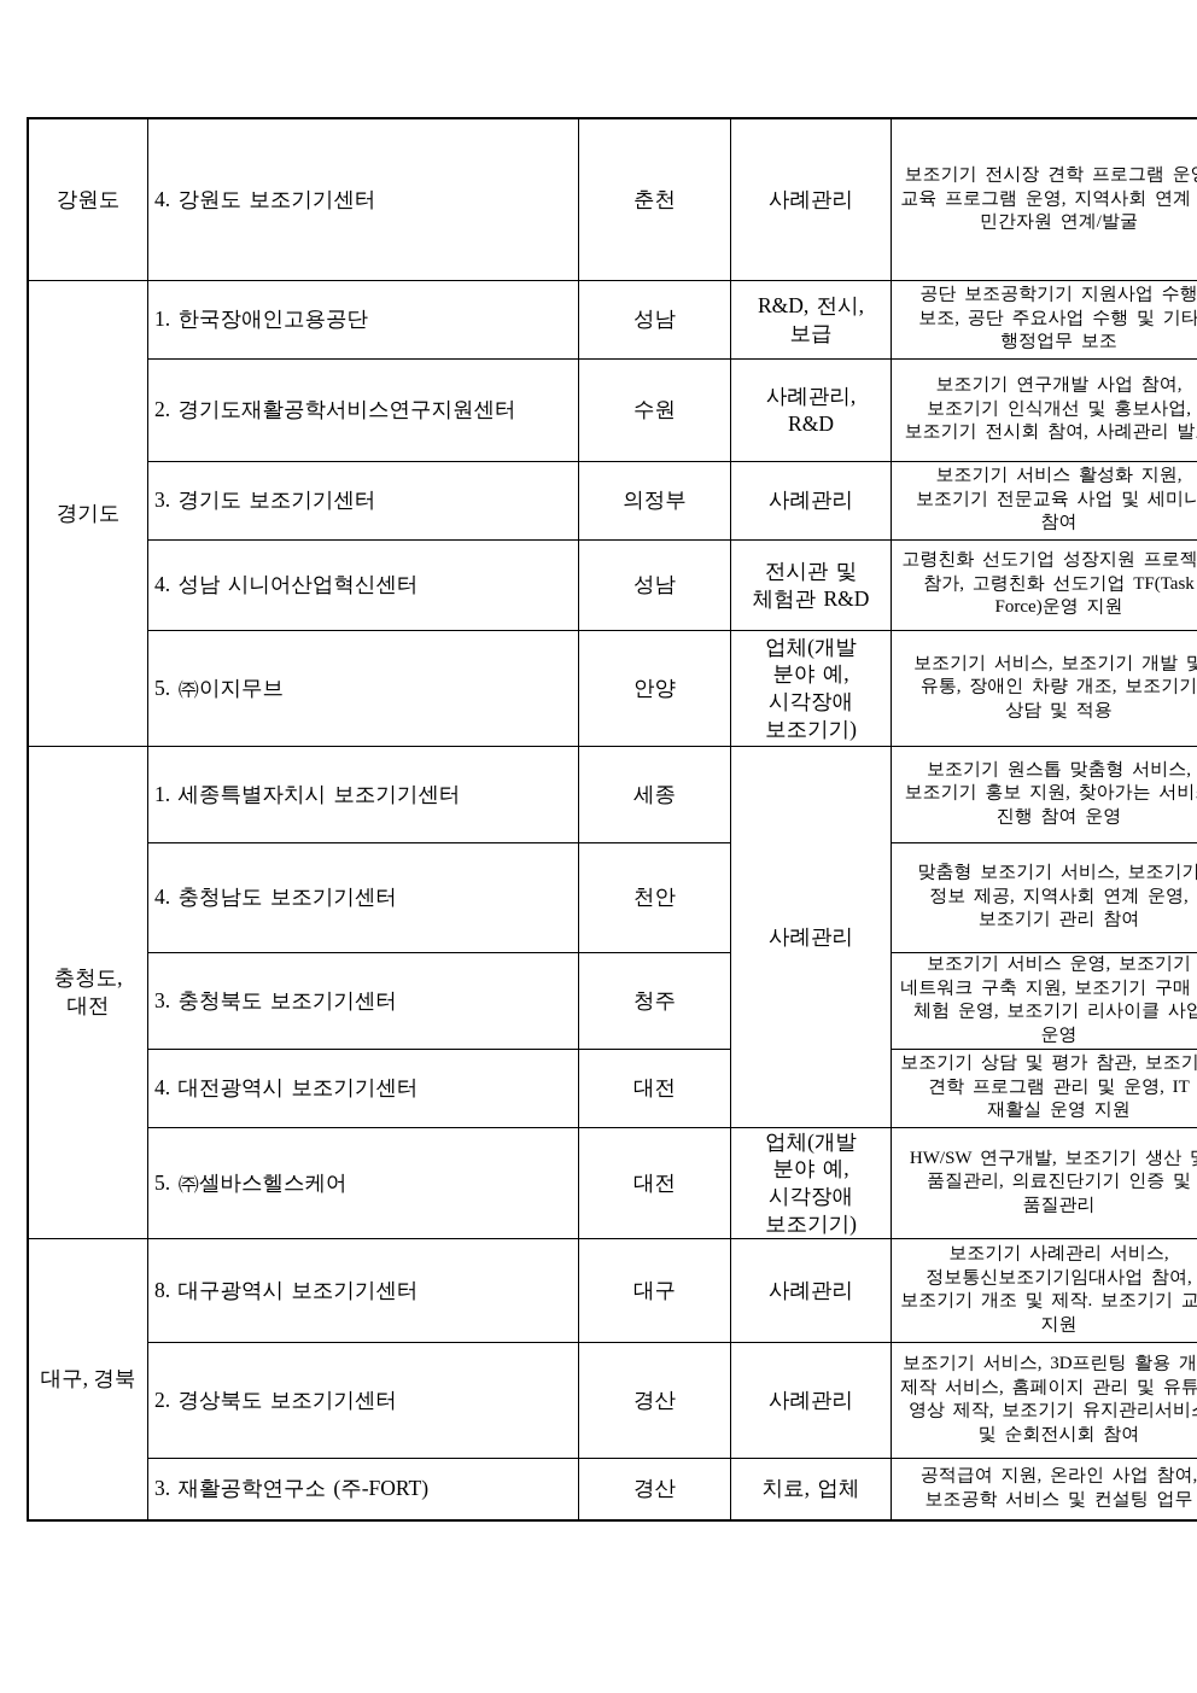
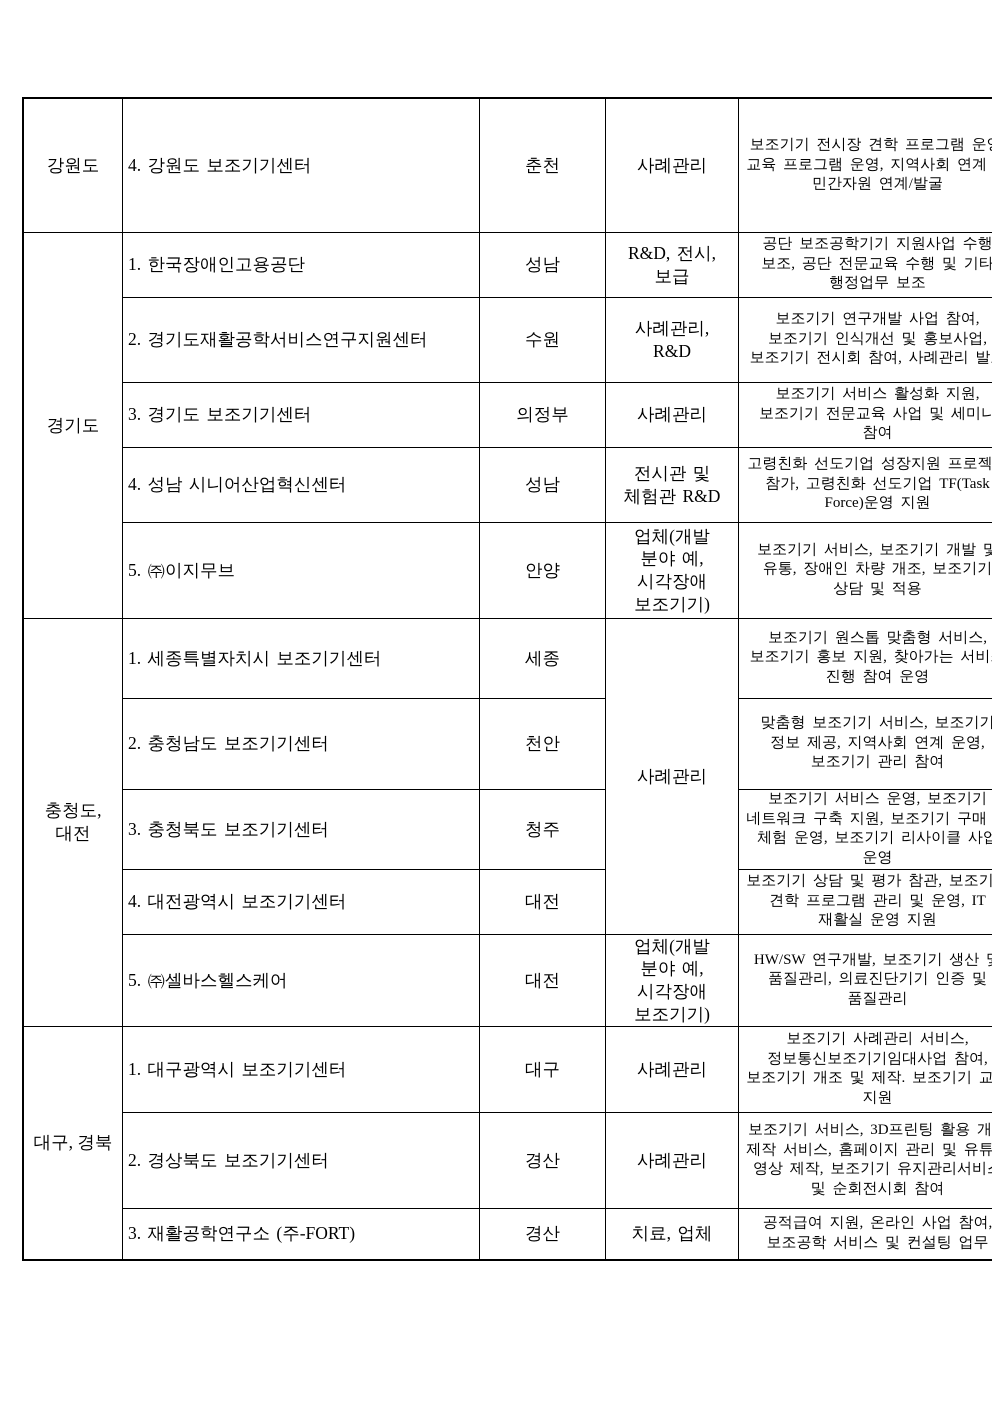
  강원도	4. 강원도 보조기기센터	춘천	사례관리	보조기기 전시장 견학 프로그램 운 교육 프로그램 운영, 지역사회 연계 민간자원 연계/발굴
- 경기도	1. 한국장애인고용공단	성남	R&D, 전시, 보급	공단 보조공학기기 지원사업 수행 보조, 공단 주요사업 수행 및 기타 행정업무 보조
+ 경기도	1. 한국장애인고용공단	성남	R&D, 전시, 보급	공단 보조공학기기 지원사업 수행 보조, 공단 전문교육 수행 및 기타 행정업무 보조
  2. 경기도재활공학서비스연구지원센터	수원	사례관리, R&D	보조기기 연구개발 사업 참여, 보조기기 인식개선 및 홍보사업, 보조기기 전시회 참여, 사례관리 발
  3. 경기도 보조기기센터	의정부	사례관리	보조기기 서비스 활성화 지원, 보조기기 전문교육 사업 및 세미나 참여
  4. 성남 시니어산업혁신센터	성남	전시관 및 체험관 R&D	고령친화 선도기업 성장지원 프로젝 참가, 고령친화 선도기업 TF(Task Force)운영 지원
  5. ㈜이지무브	안양	업체(개발 분야 예, 시각장애 보조기기)	보조기기 서비스, 보조기기 개발 및 유통, 장애인 차량 개조, 보조기기 상담 및 적용
  충청도, 대전	1. 세종특별자치시 보조기기센터	세종	사례관리	보조기기 원스톱 맞춤형 서비스, 보조기기 홍보 지원, 찾아가는 서비 진행 참여 운영
- 4. 충청남도 보조기기센터	천안	맞춤형 보조기기 서비스, 보조기기 정보 제공, 지역사회 연계 운영, 보조기기 관리 참여
+ 2. 충청남도 보조기기센터	천안	맞춤형 보조기기 서비스, 보조기기 정보 제공, 지역사회 연계 운영, 보조기기 관리 참여
  3. 충청북도 보조기기센터	청주	보조기기 서비스 운영, 보조기기 네트워크 구축 지원, 보조기기 구매 체험 운영, 보조기기 리사이클 사업 운영
  4. 대전광역시 보조기기센터	대전	보조기기 상담 및 평가 참관, 보조기 견학 프로그램 관리 및 운영, IT 재활실 운영 지원
  5. ㈜셀바스헬스케어	대전	업체(개발 분야 예, 시각장애 보조기기)	HW/SW 연구개발, 보조기기 생산 품질관리, 의료진단기기 인증 및 품질관리
- 대구, 경북	8. 대구광역시 보조기기센터	대구	사례관리	보조기기 사례관리 서비스, 정보통신보조기기임대사업 참여, 보조기기 개조 및 제작. 보조기기 교 지원
+ 대구, 경북	1. 대구광역시 보조기기센터	대구	사례관리	보조기기 사례관리 서비스, 정보통신보조기기임대사업 참여, 보조기기 개조 및 제작. 보조기기 교 지원
  2. 경상북도 보조기기센터	경산	사례관리	보조기기 서비스, 3D프린팅 활용 개 제작 서비스, 홈페이지 관리 및 유튜 영상 제작, 보조기기 유지관리서비 및 순회전시회 참여
  3. 재활공학연구소 (주-FORT)	경산	치료, 업체	공적급여 지원, 온라인 사업 참여, 보조공학 서비스 및 컨설팅 업무
